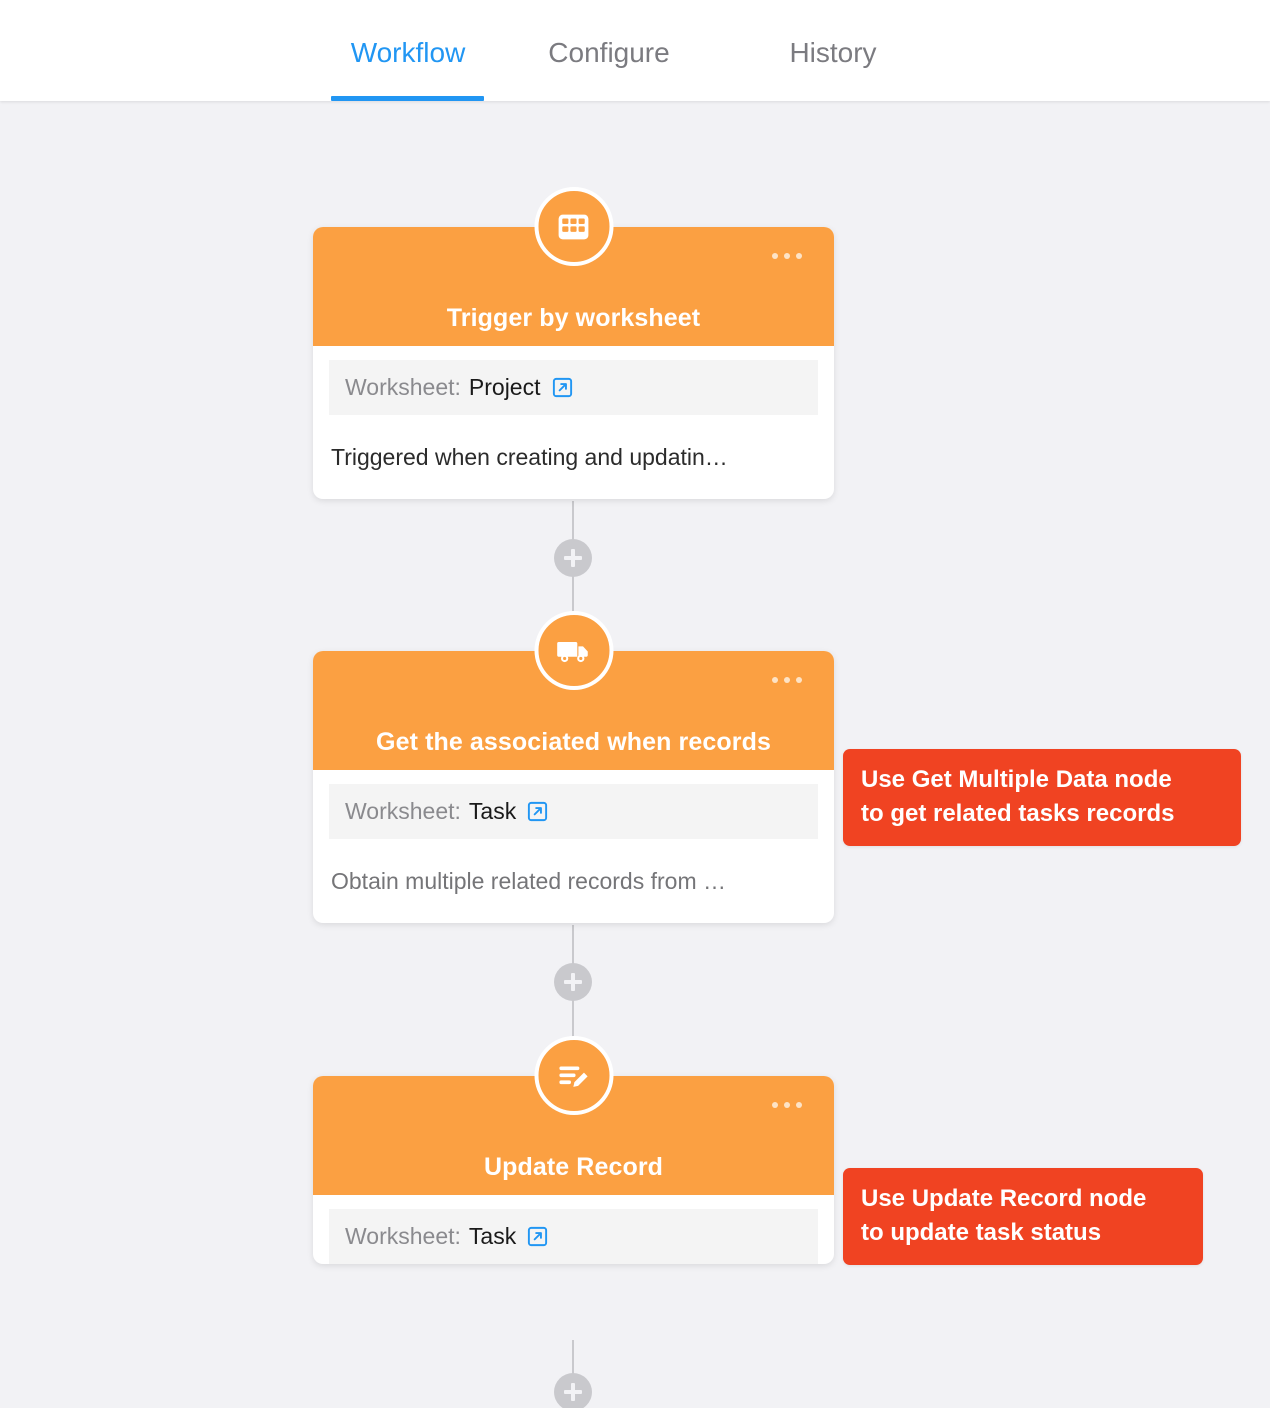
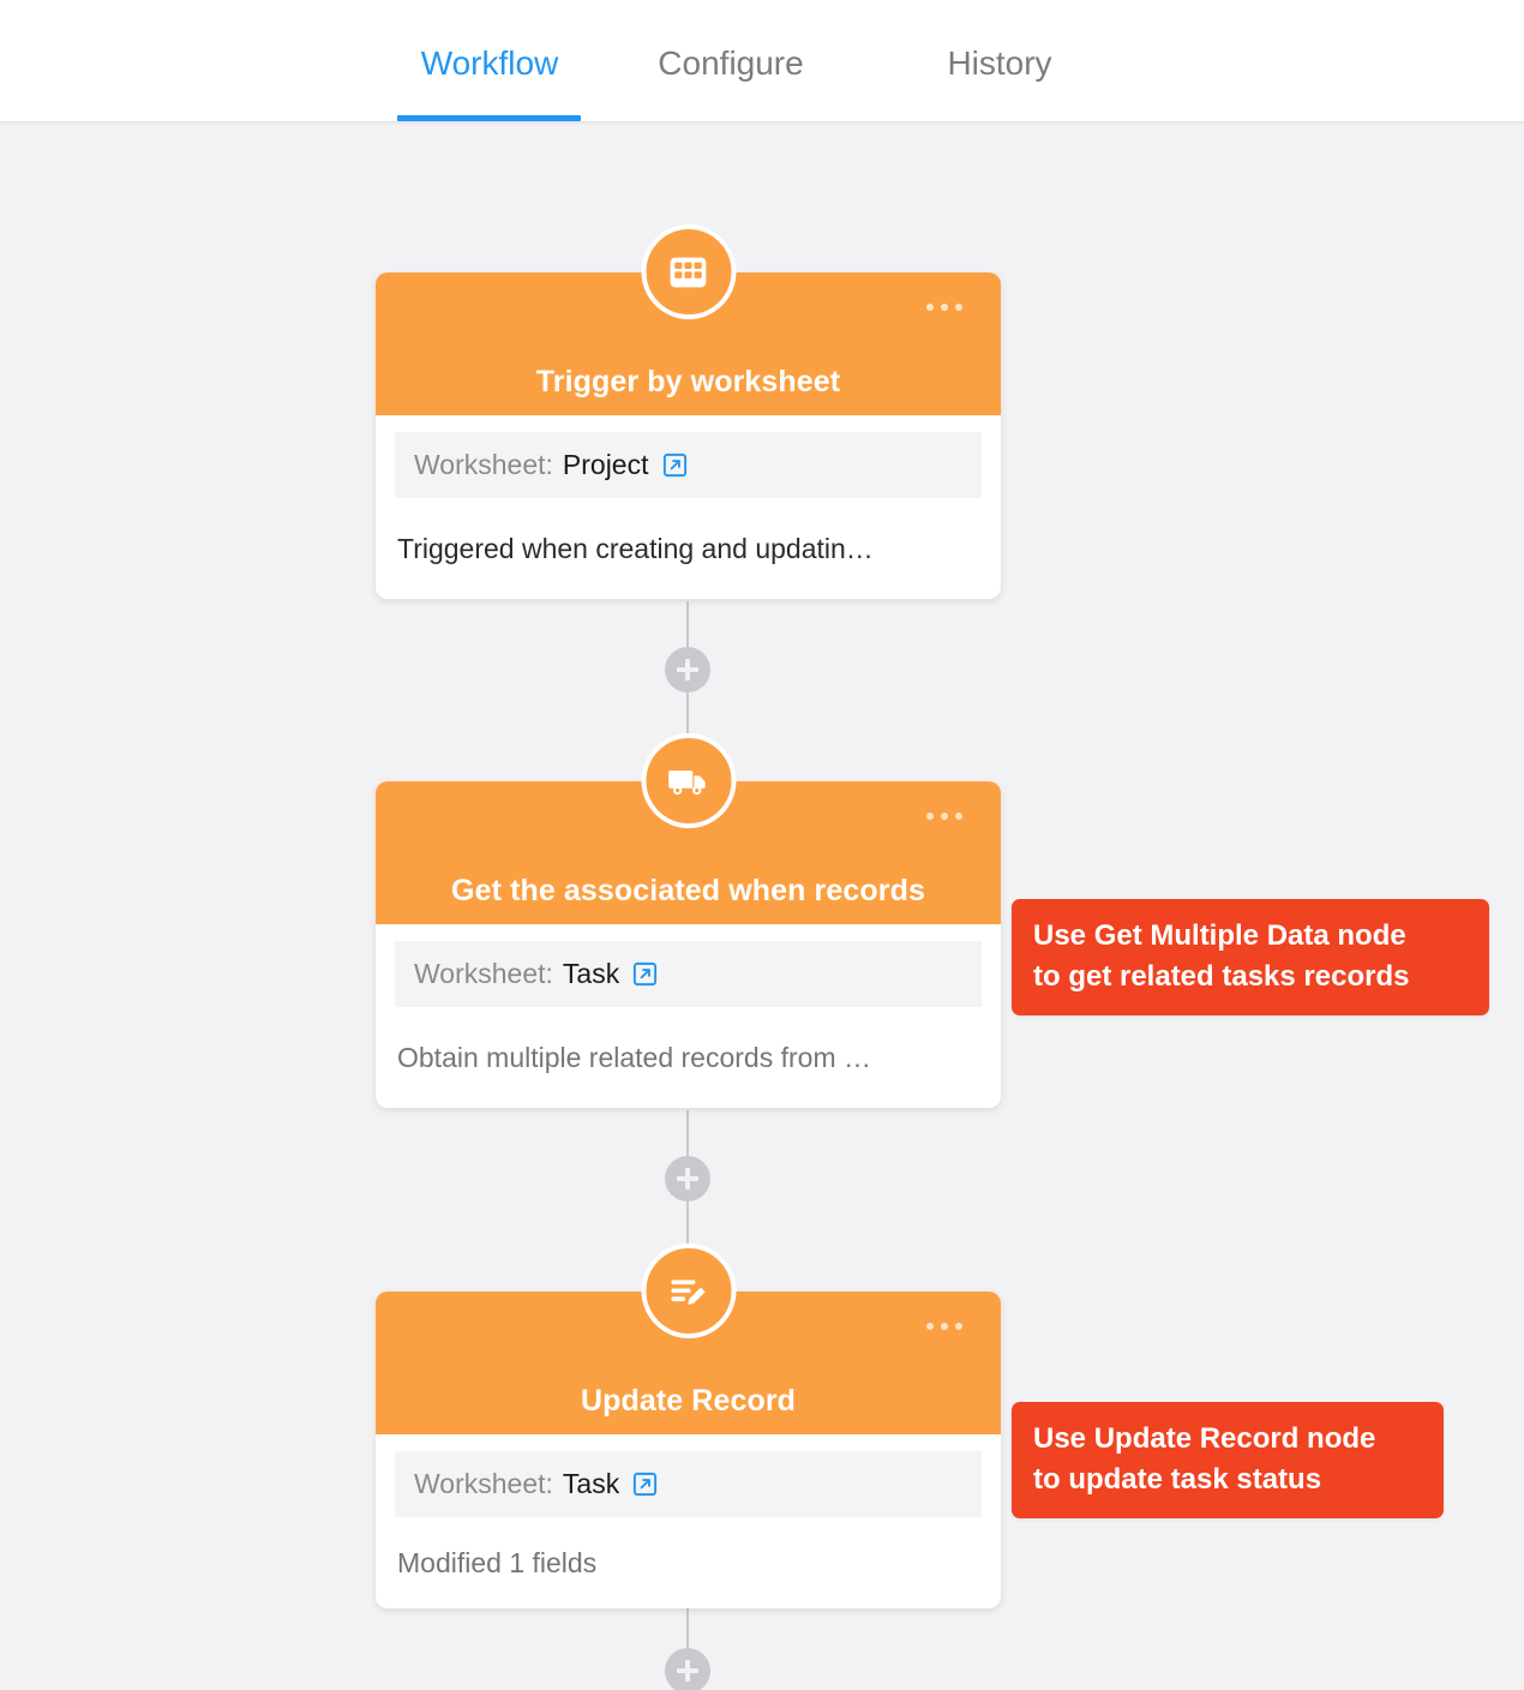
  Workflow
  Configure
  History
  Trigger by worksheet
  Worksheet:
  Project
  Triggered when creating and updatin…
  Get the associated when records
  Worksheet:
  Task
  Obtain multiple related records from …
  Update Record
  Worksheet:
  Task
+ Modified 1 fields
  Use Get Multiple Data node
  to get related tasks records
  Use Update Record node
  to update task status
